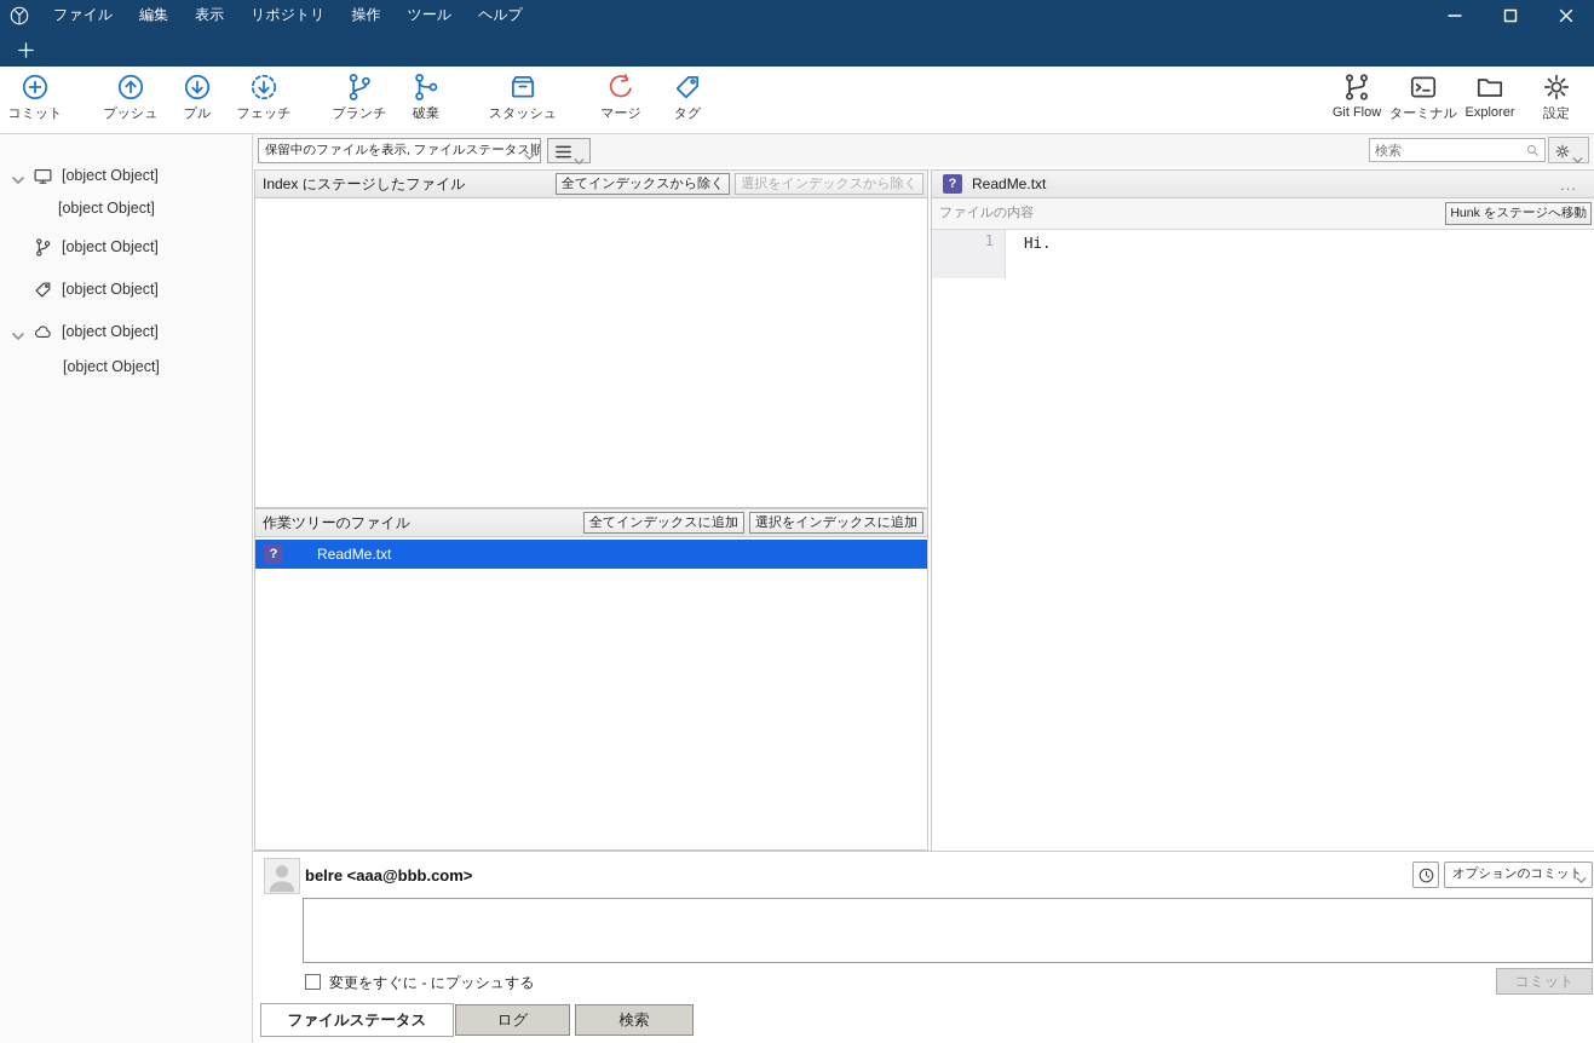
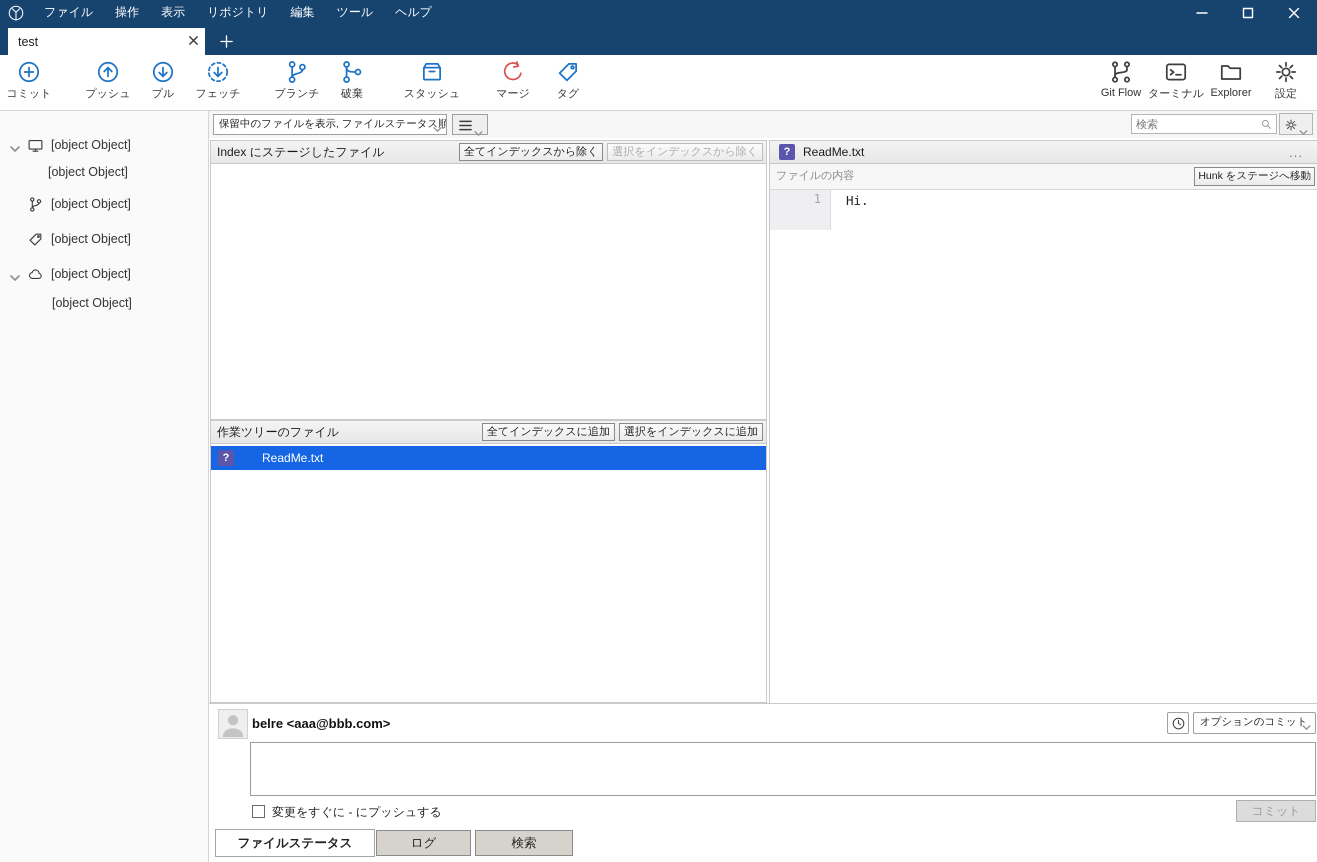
  ファイル
- 編集
+ 操作
  表示
  リポジトリ
- 操作
+ 編集
  ツール
  ヘルプ
+ test
  コミット
  プッシュ
  プル
  フェッチ
  ブランチ
  破棄
  スタッシュ
  マージ
  タグ
  Git Flow
  ターミナル
  Explorer
  設定
  [object Object]
  [object Object]
  [object Object]
  [object Object]
  [object Object]
  [object Object]
  保留中のファイルを表示, ファイルステータス順
  検索
  Index にステージしたファイル
  全てインデックスから除く
  選択をインデックスから除く
  作業ツリーのファイル
  全てインデックスに追加
  選択をインデックスに追加
  ?
  ReadMe.txt
  ?
  ReadMe.txt
  ...
  ファイルの内容
  Hunk をステージへ移動
  1
  Hi.
  belre <aaa@bbb.com>
  オプションのコミット
  変更をすぐに - にプッシュする
  コミット
  ファイルステータス
  ログ
  検索
